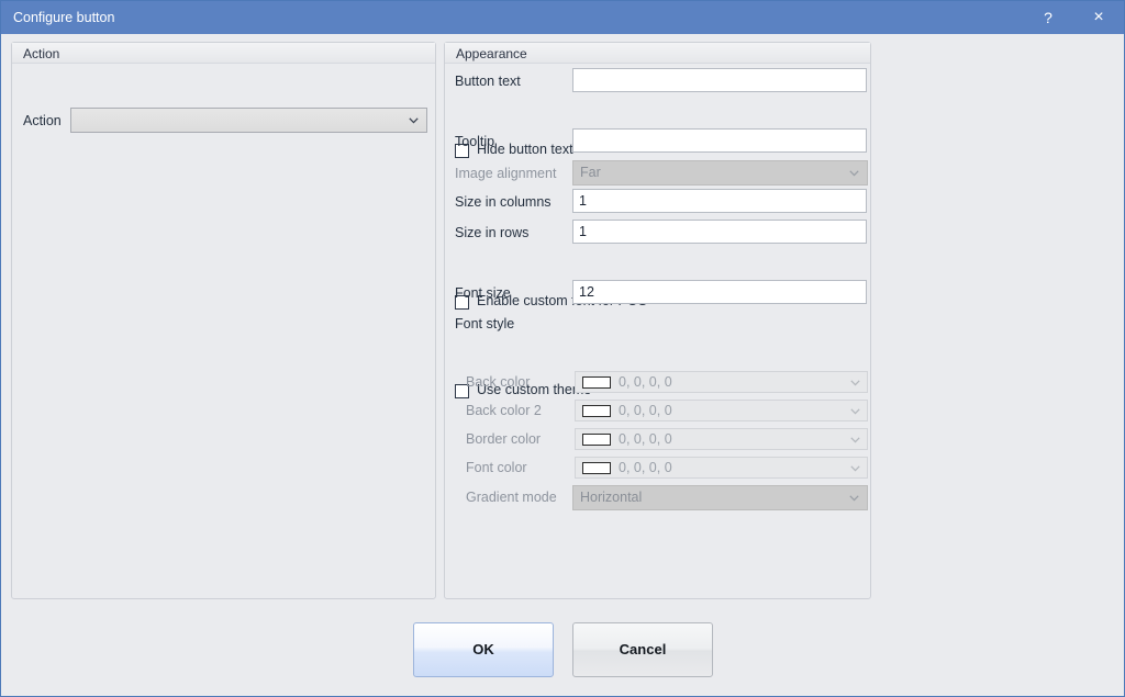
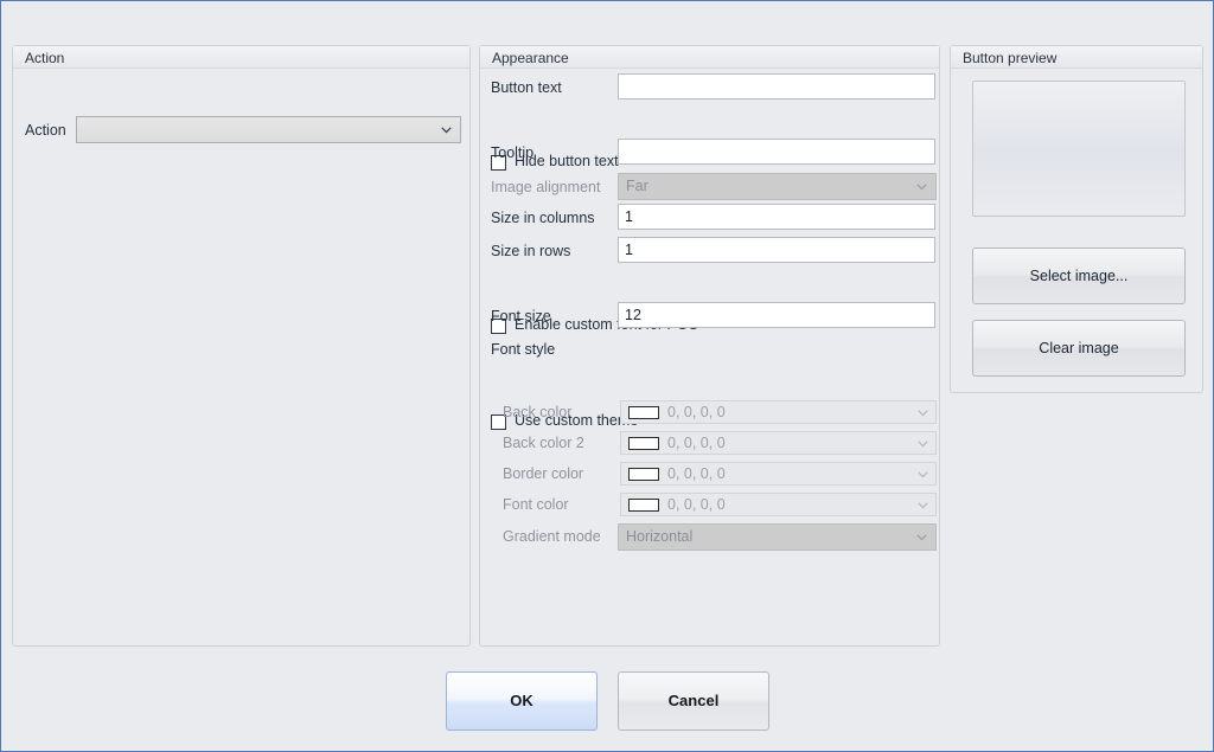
- Configure button
- ?
- ×
  Action
  Action
  Appearance
  Button text
  Hide button text
  Tooltip
  Image alignment
  Far
  Size in columns
  1
  Size in rows
  1
  Font size
  12
  Font style
  Use custom the
  Back color
  0, 0, 0, 0
  Back color 2
  0, 0, 0, 0
  Border color
  0, 0, 0, 0
  Font color
  0, 0, 0, 0
  Gradient mode
  Horizontal
+ Button preview
+ Select image...
+ Clear image
  OK
  Cancel
